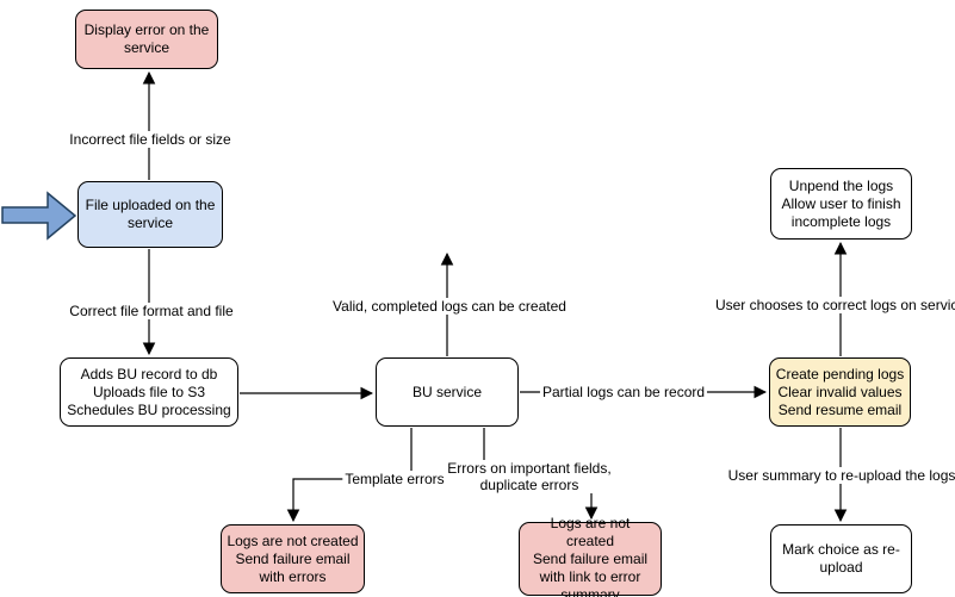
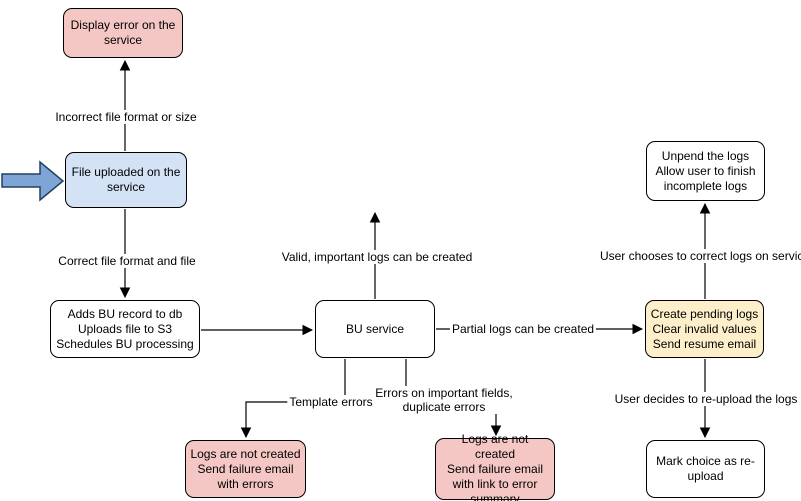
  Display error on the
  service
  File uploaded on the
  service
  Adds BU record to db
  Uploads file to S3
  Schedules BU processing
  BU service
  Unpend the logs
  Allow user to finish
  incomplete logs
  Create pending logs
  Clear invalid values
  Send resume email
  Mark choice as re-
  upload
  Logs are not created
  Send failure email
  with errors
  Logs are not created
  Send failure email
  with link to error
  summary
- Incorrect file fields or size
+ Incorrect file format or size
  Correct file format and file
- Valid, completed logs can be created
+ Valid, important logs can be created
- Partial logs can be record
+ Partial logs can be created
  User chooses to correct logs on servic
- User summary to re-upload the logs
+ User decides to re-upload the logs
  Template errors
  Errors on important fields,
  duplicate errors
